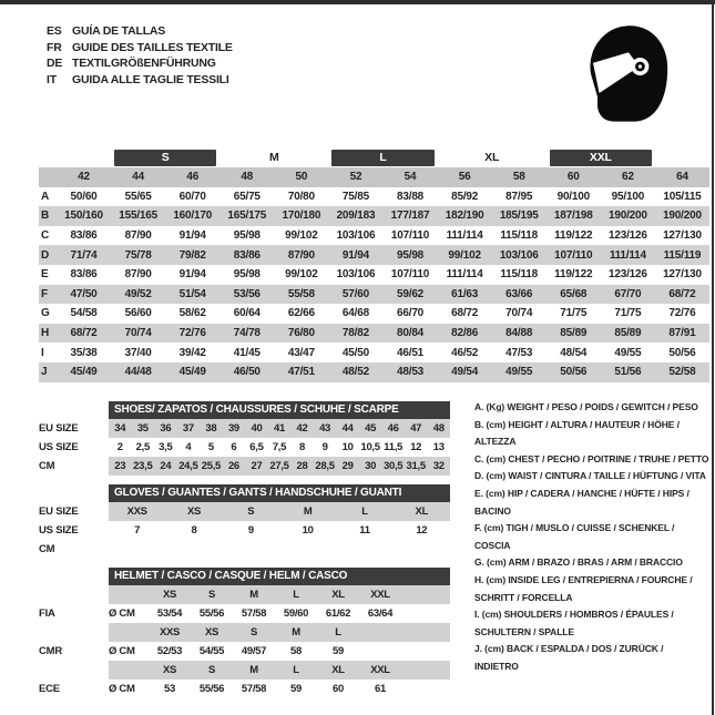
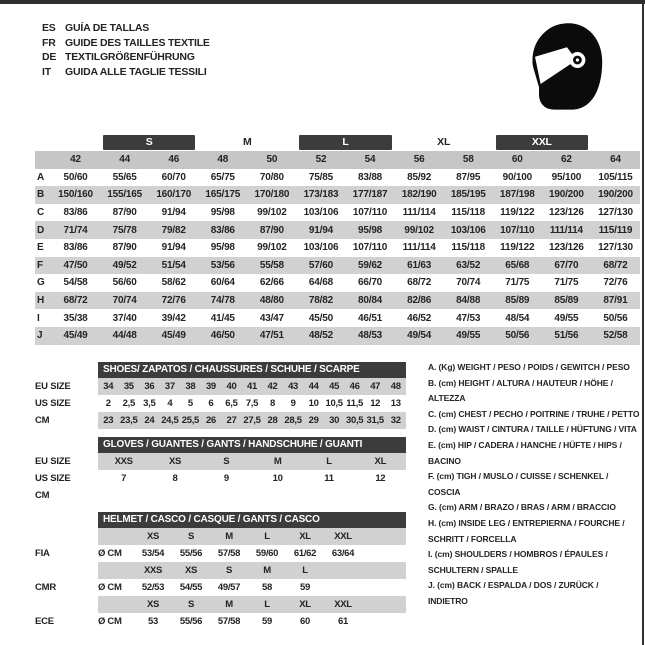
  ES
  GUÍA DE TALLAS
  FR
  GUIDE DES TAILLES TEXTILE
  DE
  TEXTILGRÖßENFÜHRUNG
  IT
  GUIDA ALLE TAGLIE TESSILI
  S
  M
  L
  XL
  XXL
  42
  44
  46
  48
  50
  52
  54
  56
  58
  60
  62
  64
  A
  50/60
  55/65
  60/70
  65/75
  70/80
  75/85
  83/88
  85/92
  87/95
  90/100
  95/100
  105/115
  B
  150/160
  155/165
  160/170
  165/175
  170/180
- 209/183
+ 173/183
  177/187
  182/190
  185/195
  187/198
  190/200
  190/200
  C
  83/86
  87/90
  91/94
  95/98
  99/102
  103/106
  107/110
  111/114
  115/118
  119/122
  123/126
  127/130
  D
  71/74
  75/78
  79/82
  83/86
  87/90
  91/94
  95/98
  99/102
  103/106
  107/110
  111/114
  115/119
  E
  83/86
  87/90
  91/94
  95/98
  99/102
  103/106
  107/110
  111/114
  115/118
  119/122
  123/126
  127/130
  F
  47/50
  49/52
  51/54
  53/56
  55/58
  57/60
  59/62
  61/63
- 63/66
+ 63/52
  65/68
  67/70
  68/72
  G
  54/58
  56/60
  58/62
  60/64
  62/66
  64/68
  66/70
  68/72
  70/74
  71/75
  71/75
  72/76
  H
  68/72
  70/74
  72/76
  74/78
- 76/80
+ 48/80
  78/82
  80/84
  82/86
  84/88
  85/89
  85/89
  87/91
  I
  35/38
  37/40
  39/42
  41/45
  43/47
  45/50
  46/51
  46/52
  47/53
  48/54
  49/55
  50/56
  J
  45/49
  44/48
  45/49
  46/50
  47/51
  48/52
  48/53
  49/54
  49/55
  50/56
  51/56
  52/58
  SHOES/ ZAPATOS / CHAUSSURES / SCHUHE / SCARPE
  EU SIZE
  34
  35
  36
  37
  38
  39
  40
  41
  42
  43
  44
  45
  46
  47
  48
  US SIZE
  2
  2,5
  3,5
  4
  5
  6
  6,5
  7,5
  8
  9
  10
  10,5
  11,5
  12
  13
  CM
  23
  23,5
  24
  24,5
  25,5
  26
  27
  27,5
  28
  28,5
  29
  30
  30,5
  31,5
  32
  GLOVES / GUANTES / GANTS / HANDSCHUHE / GUANTI
  EU SIZE
  XXS
  XS
  S
  M
  L
  XL
  US SIZE
  7
  8
  9
  10
  11
  12
  CM
- HELMET / CASCO / CASQUE / HELM / CASCO
+ HELMET / CASCO / CASQUE / GANTS / CASCO
  XS
  S
  M
  L
  XL
  XXL
  FIA
  Ø CM
  53/54
  55/56
  57/58
  59/60
  61/62
  63/64
  XXS
  XS
  S
  M
  L
  CMR
  Ø CM
  52/53
  54/55
  49/57
  58
  59
  XS
  S
  M
  L
  XL
  XXL
  ECE
  Ø CM
  53
  55/56
  57/58
  59
  60
  61
  A. (Kg) WEIGHT / PESO / POIDS / GEWITCH / PESO
  B. (cm) HEIGHT / ALTURA / HAUTEUR / HÖHE / ALTEZZA
  C. (cm) CHEST / PECHO / POITRINE / TRUHE / PETTO
  D. (cm) WAIST / CINTURA / TAILLE / HÜFTUNG / VITA
  E. (cm) HIP / CADERA / HANCHE / HÜFTE / HIPS / BACINO
  F. (cm) TIGH / MUSLO / CUISSE / SCHENKEL / COSCIA
  G. (cm) ARM / BRAZO / BRAS / ARM / BRACCIO
  H. (cm) INSIDE LEG / ENTREPIERNA / FOURCHE / SCHRITT / FORCELLA
  I. (cm) SHOULDERS / HOMBROS / ÉPAULES / SCHULTERN / SPALLE
  J. (cm) BACK / ESPALDA / DOS / ZURÜCK / INDIETRO
